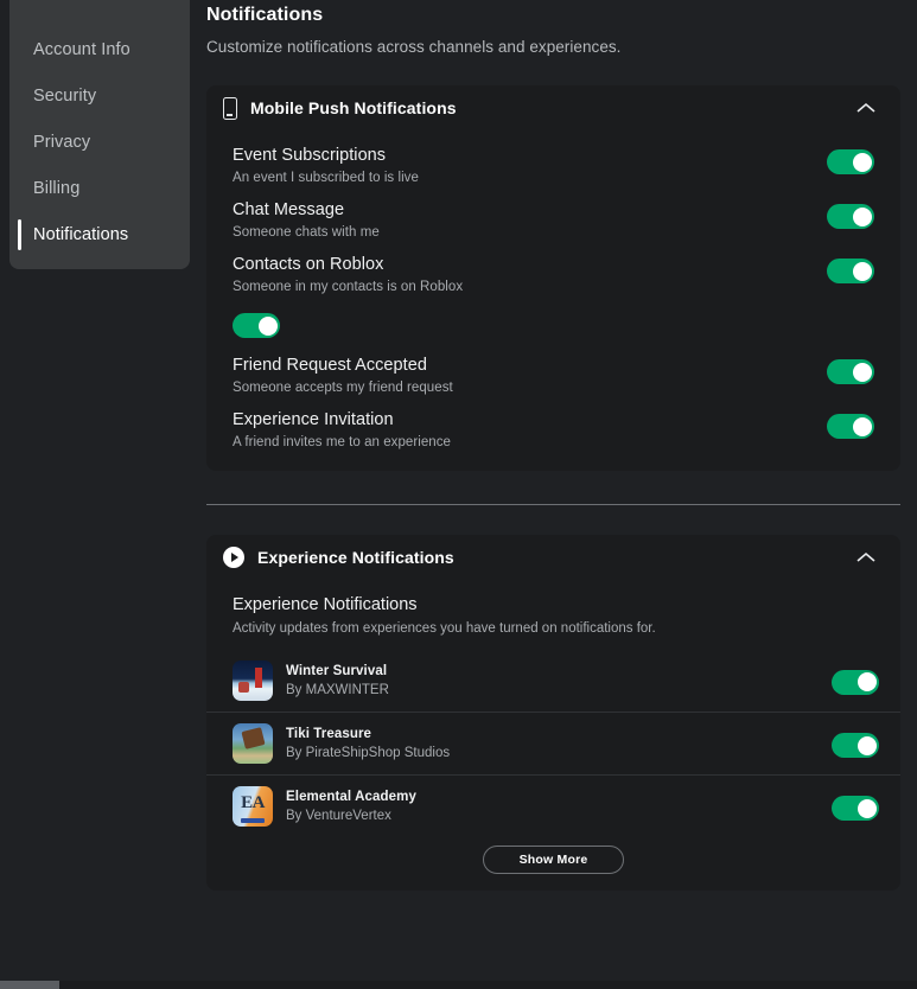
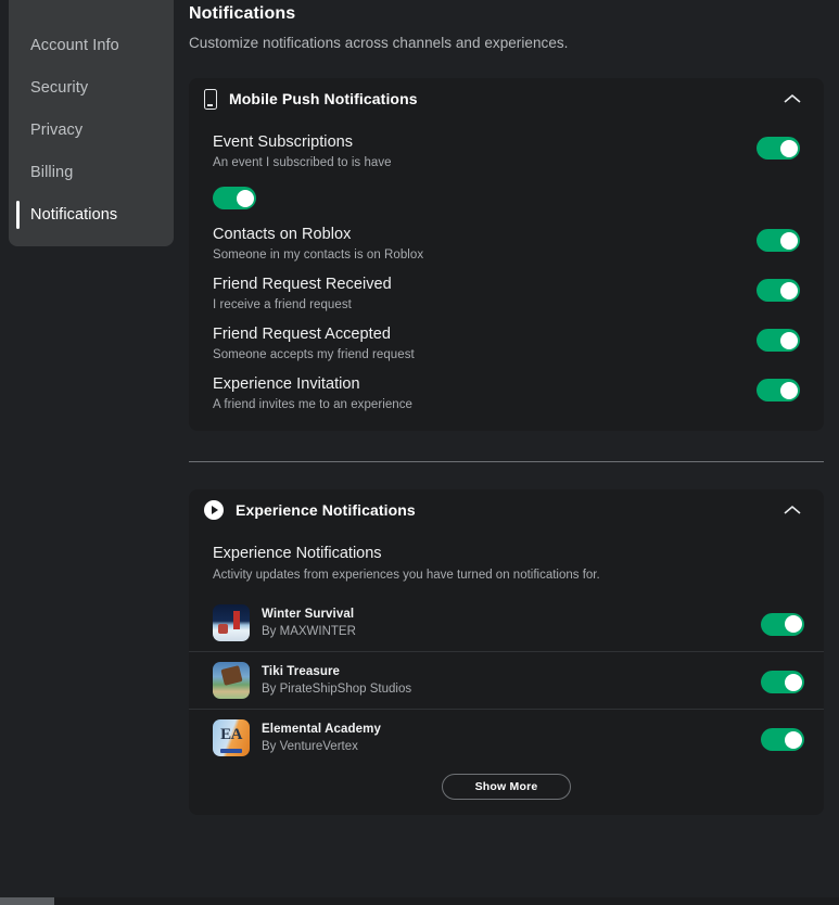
  Account Info
  Security
  Privacy
  Billing
  Notifications
  Notifications
  Customize notifications across channels and experiences.
  Mobile Push Notifications
  Event Subscriptions
- An event I subscribed to is live
+ An event I subscribed to is have
- Chat Message
- Someone chats with me
  Contacts on Roblox
  Someone in my contacts is on Roblox
+ Friend Request Received
+ I receive a friend request
  Friend Request Accepted
  Someone accepts my friend request
  Experience Invitation
  A friend invites me to an experience
  Experience Notifications
  Experience Notifications
  Activity updates from experiences you have turned on notifications for.
  Winter Survival
  By MAXWINTER
  Tiki Treasure
  By PirateShipShop Studios
  Elemental Academy
  By VentureVertex
  Show More
